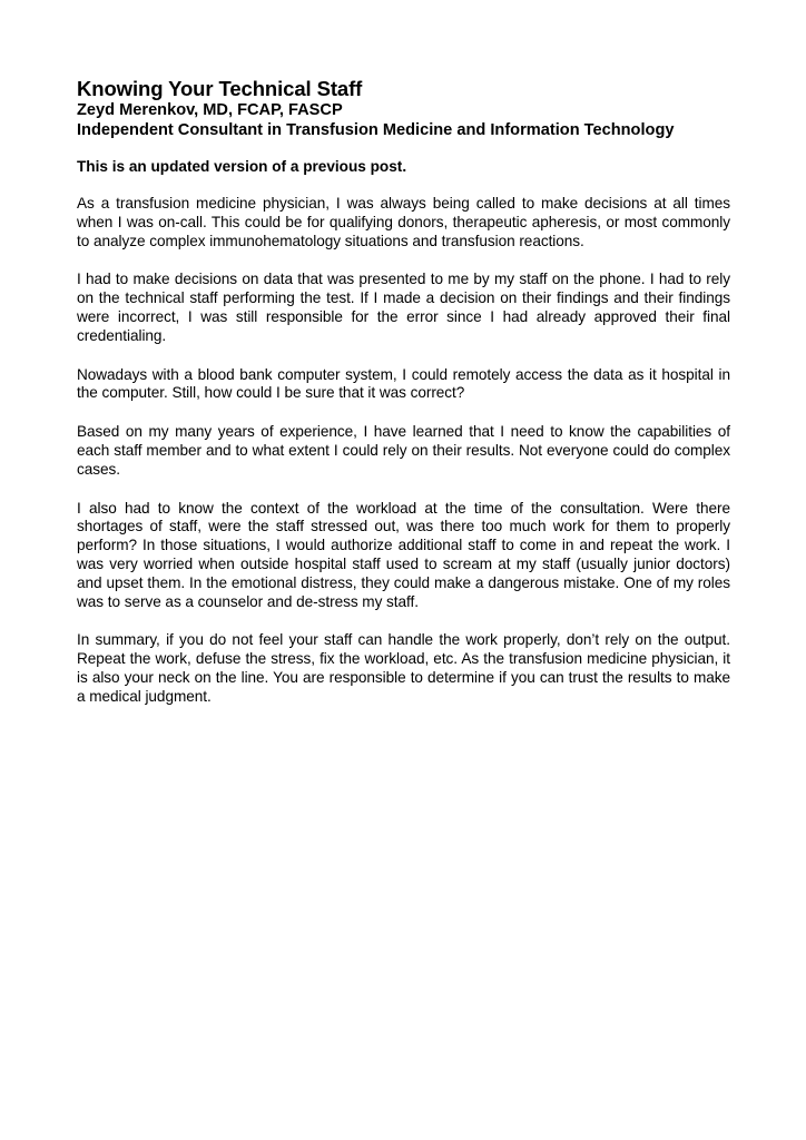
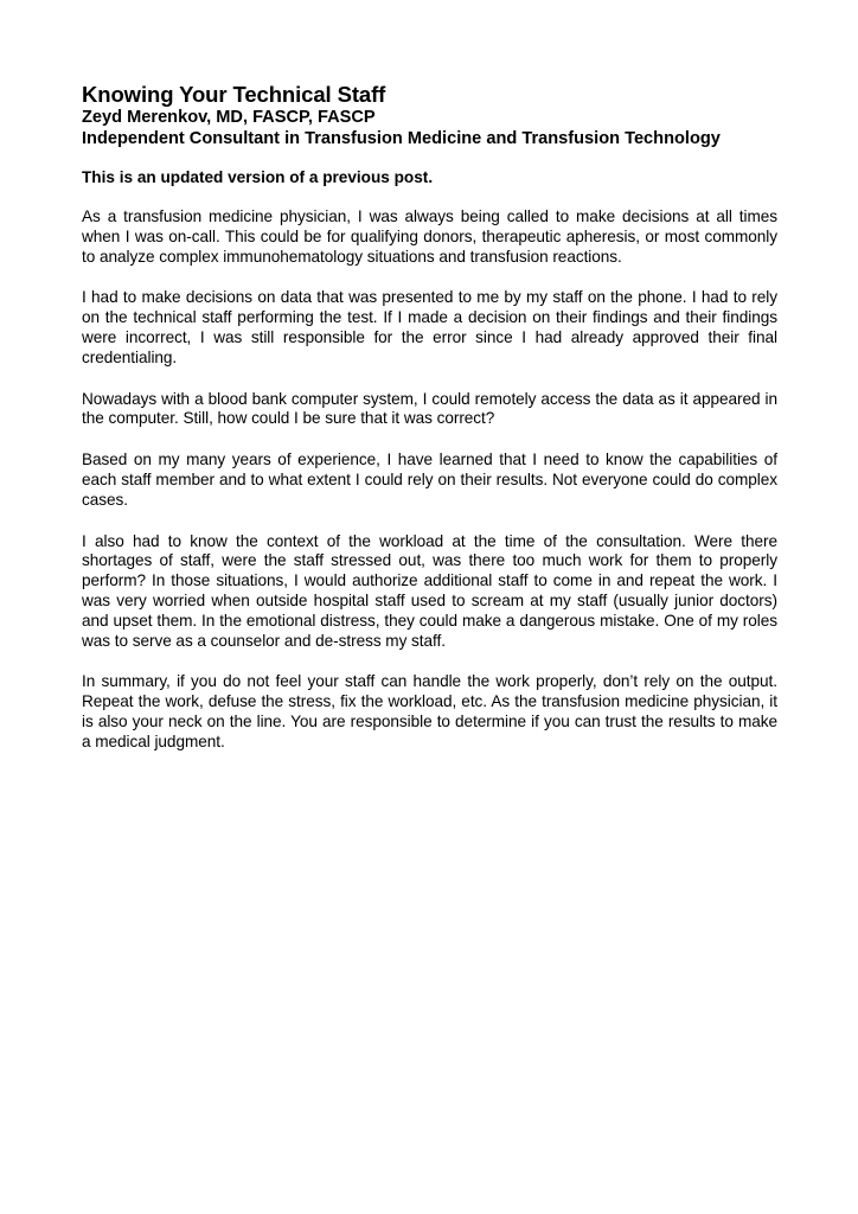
  Knowing Your Technical Staff
- Zeyd Merenkov, MD, FCAP, FASCP
+ Zeyd Merenkov, MD, FASCP, FASCP
- Independent Consultant in Transfusion Medicine and Information Technology
+ Independent Consultant in Transfusion Medicine and Transfusion Technology
  This is an updated version of a previous post.
  As a transfusion medicine physician, I was always being called to make decisions at all times when I was on-call. This could be for qualifying donors, therapeutic apheresis, or most commonly to analyze complex immunohematology situations and transfusion reactions.
  I had to make decisions on data that was presented to me by my staff on the phone. I had to rely on the technical staff performing the test. If I made a decision on their findings and their findings were incorrect, I was still responsible for the error since I had already approved their final credentialing.
- Nowadays with a blood bank computer system, I could remotely access the data as it hospital in the computer. Still, how could I be sure that it was correct?
+ Nowadays with a blood bank computer system, I could remotely access the data as it appeared in the computer. Still, how could I be sure that it was correct?
  Based on my many years of experience, I have learned that I need to know the capabilities of each staff member and to what extent I could rely on their results. Not everyone could do complex cases.
  I also had to know the context of the workload at the time of the consultation. Were there shortages of staff, were the staff stressed out, was there too much work for them to properly perform? In those situations, I would authorize additional staff to come in and repeat the work. I was very worried when outside hospital staff used to scream at my staff (usually junior doctors) and upset them. In the emotional distress, they could make a dangerous mistake. One of my roles was to serve as a counselor and de-stress my staff.
  In summary, if you do not feel your staff can handle the work properly, don’t rely on the output. Repeat the work, defuse the stress, fix the workload, etc. As the transfusion medicine physician, it is also your neck on the line. You are responsible to determine if you can trust the results to make a medical judgment.
